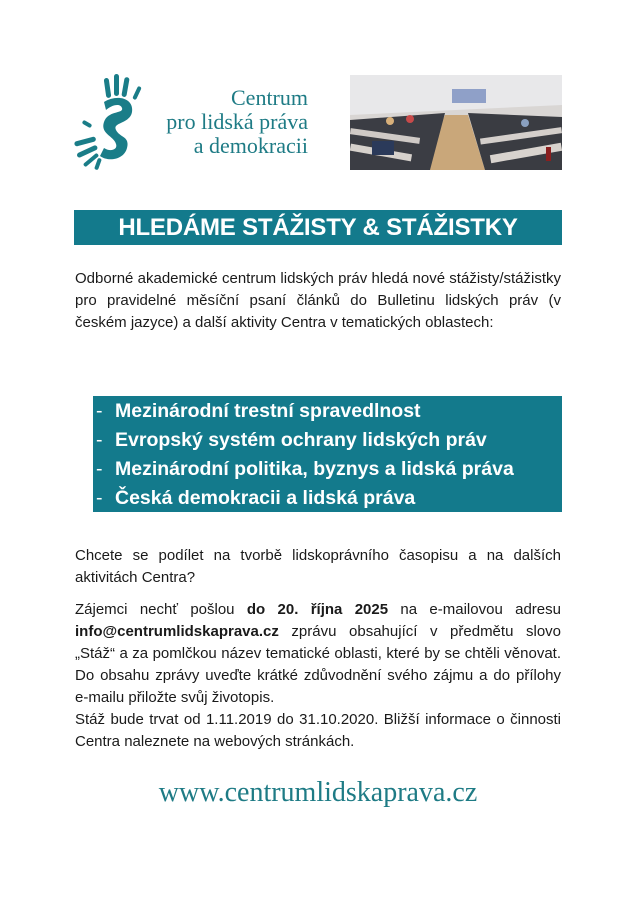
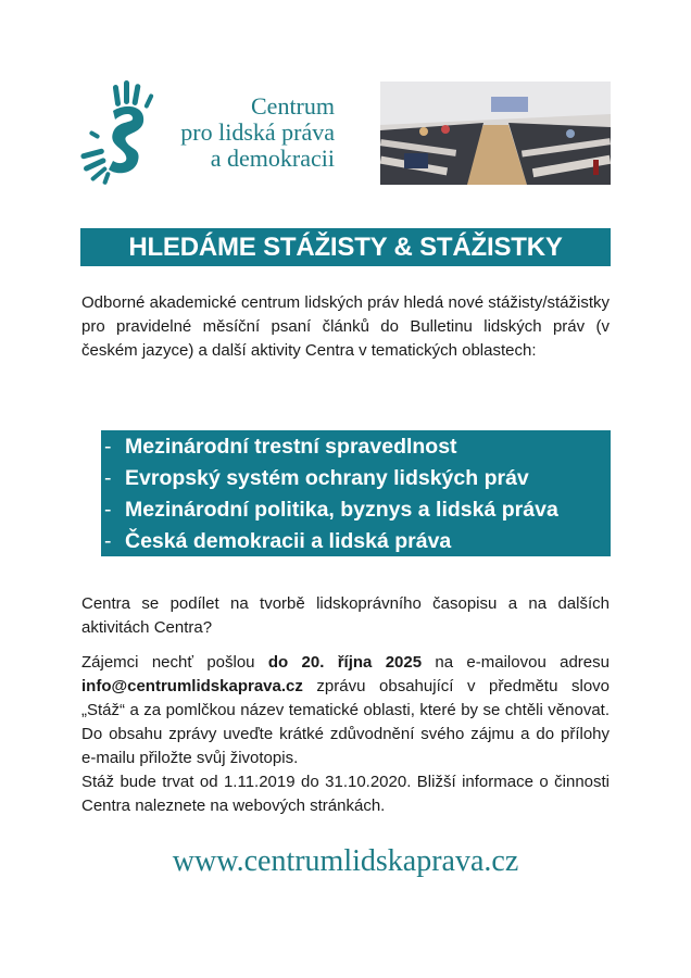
  Centrum
  pro lidská práva
  a demokracii
  HLEDÁME STÁŽISTY & STÁŽISTKY
  Odborné akademické centrum lidských práv hledá nové stážisty/stážistky pro pravidelné měsíční psaní článků do Bulletinu lidských práv (v českém jazyce) a další aktivity Centra v tematických oblastech:
  -
  Mezinárodní trestní spravedlnost
  -
  Evropský systém ochrany lidských práv
  -
  Mezinárodní politika, byznys a lidská práva
  -
  Česká demokracii a lidská práva
- Chcete se podílet na tvorbě lidskoprávního časopisu a na dalších aktivitách Centra?
+ Centra se podílet na tvorbě lidskoprávního časopisu a na dalších aktivitách Centra?
  Zájemci nechť pošlou do 20. října 2025 na e-mailovou adresu info@centrumlidskaprava.cz zprávu obsahující v předmětu slovo „Stáž“ a za pomlčkou název tematické oblasti, které by se chtěli věnovat. Do obsahu zprávy uveďte krátké zdůvodnění svého zájmu a do přílohy e-mailu přiložte svůj životopis.
  Stáž bude trvat od 1.11.2019 do 31.10.2020. Bližší informace o činnosti Centra naleznete na webových stránkách.
  www.centrumlidskaprava.cz
